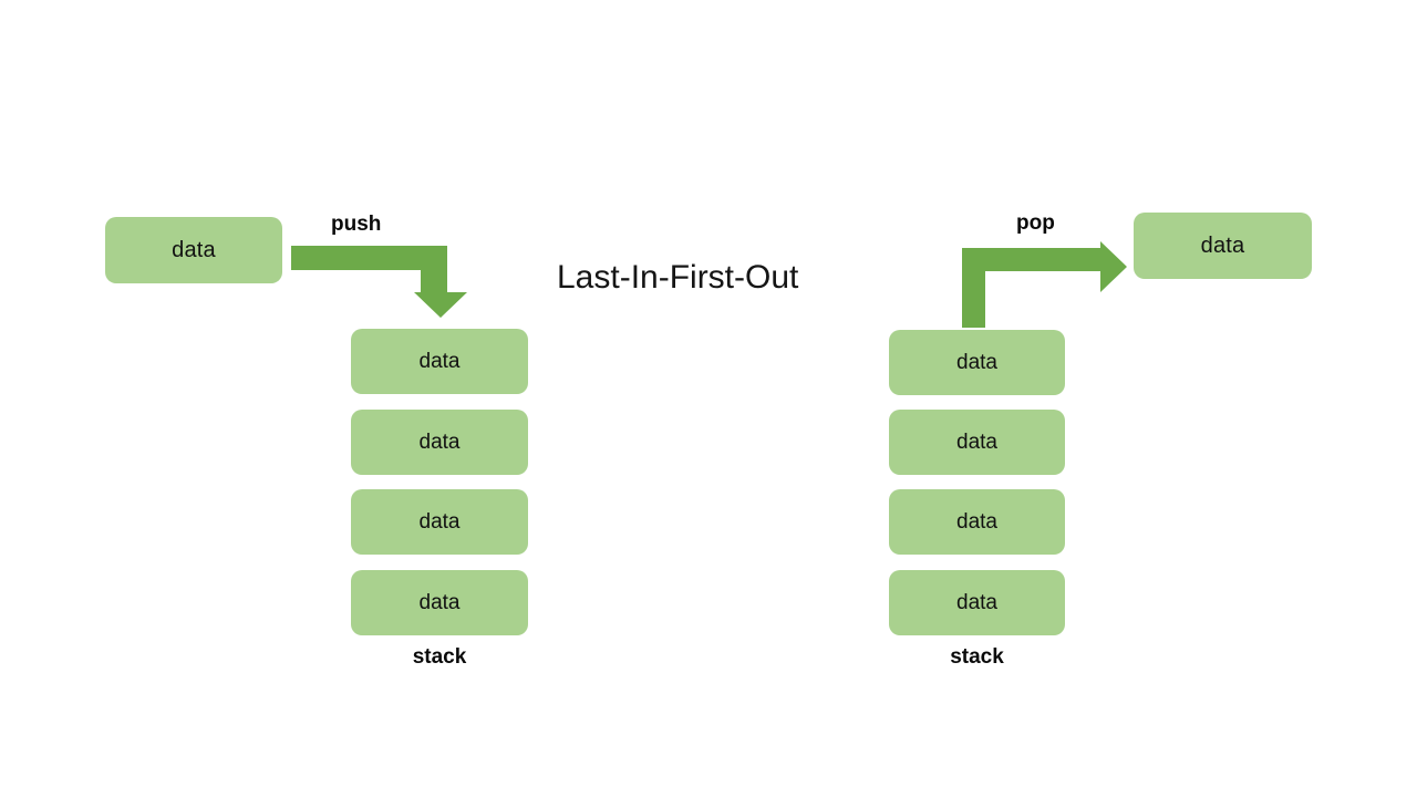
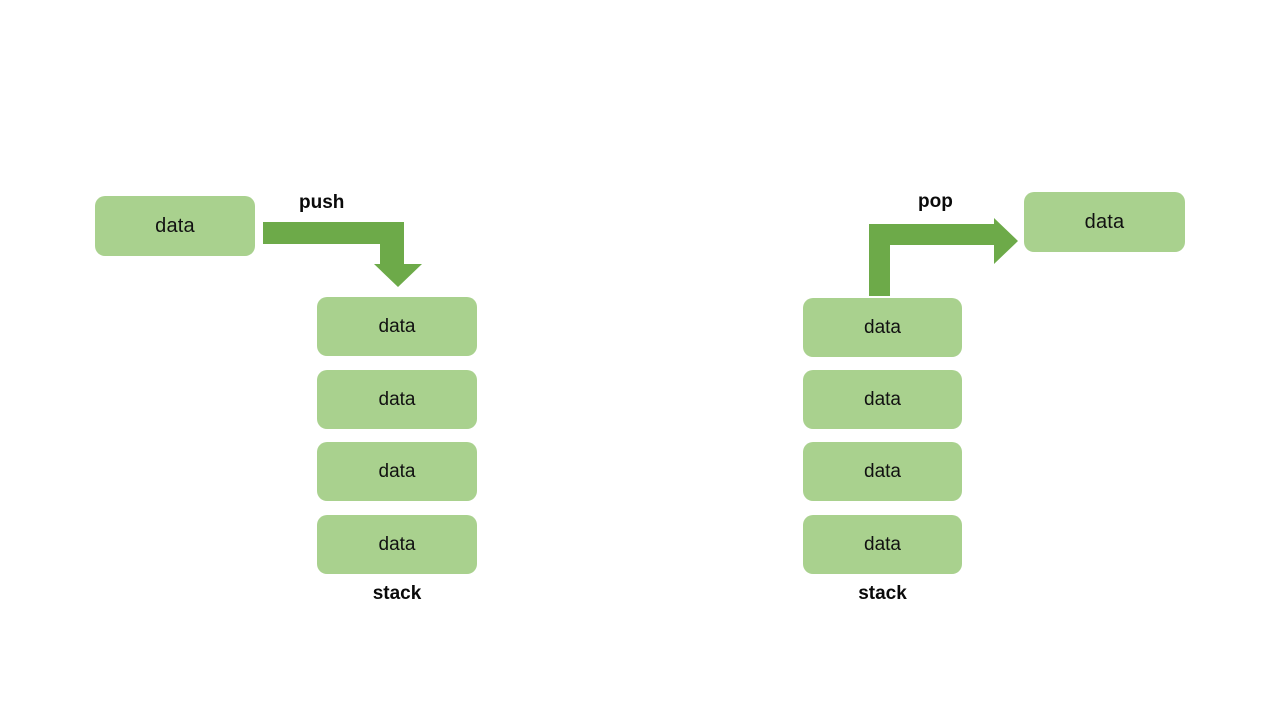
  data
  push
  data
  data
  data
  data
  stack
- Last-In-First-Out
  pop
  data
  data
  data
  data
  data
  stack
